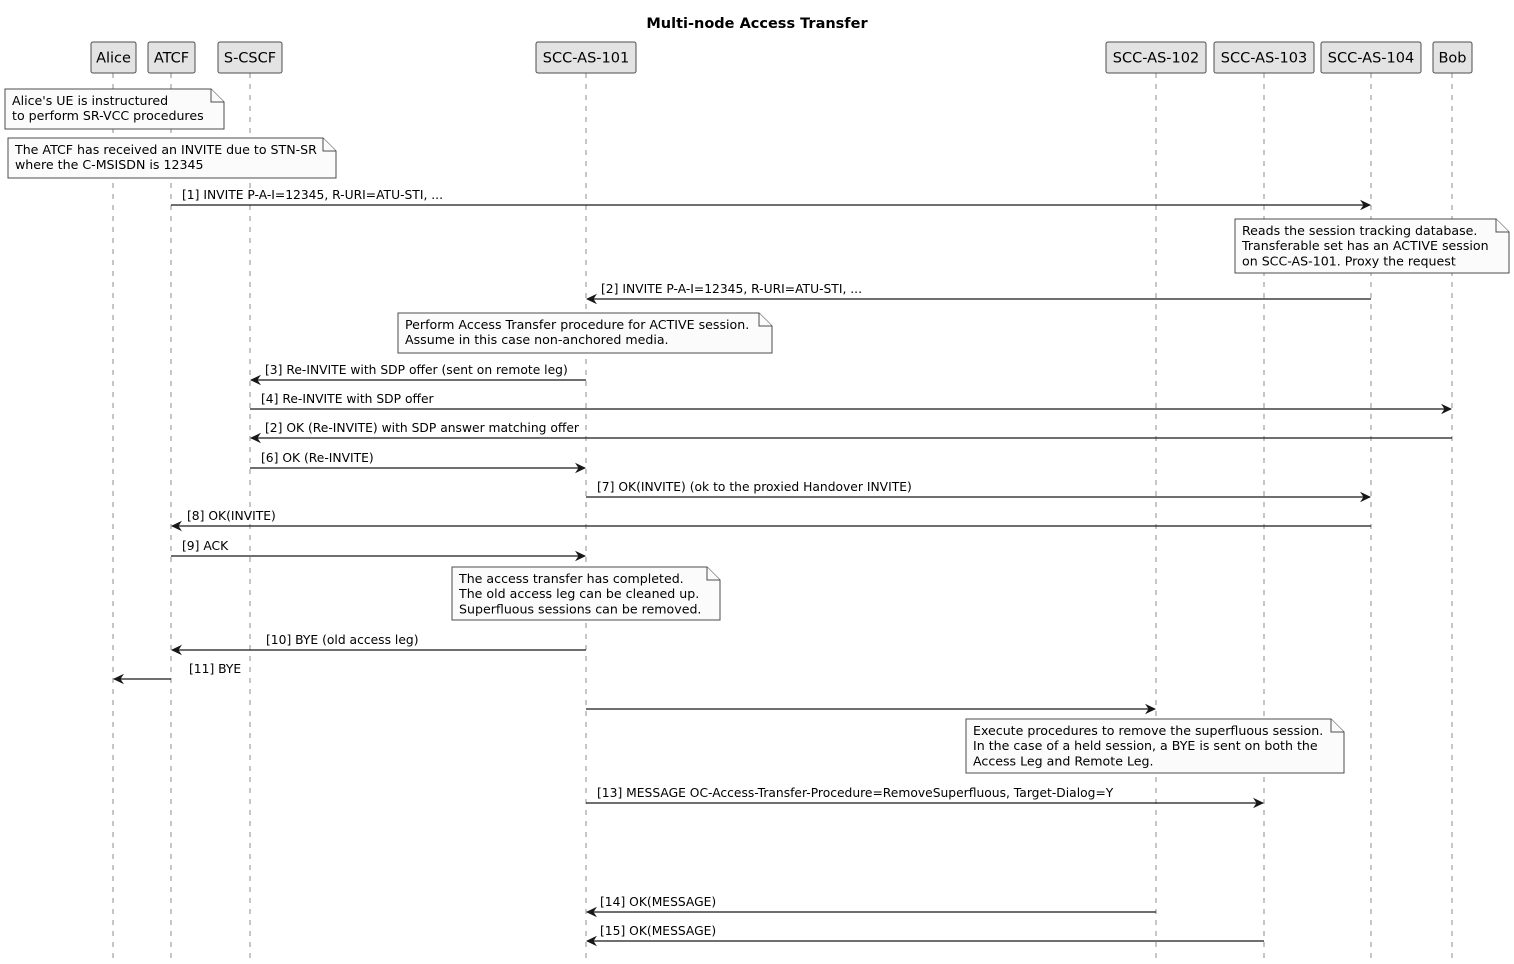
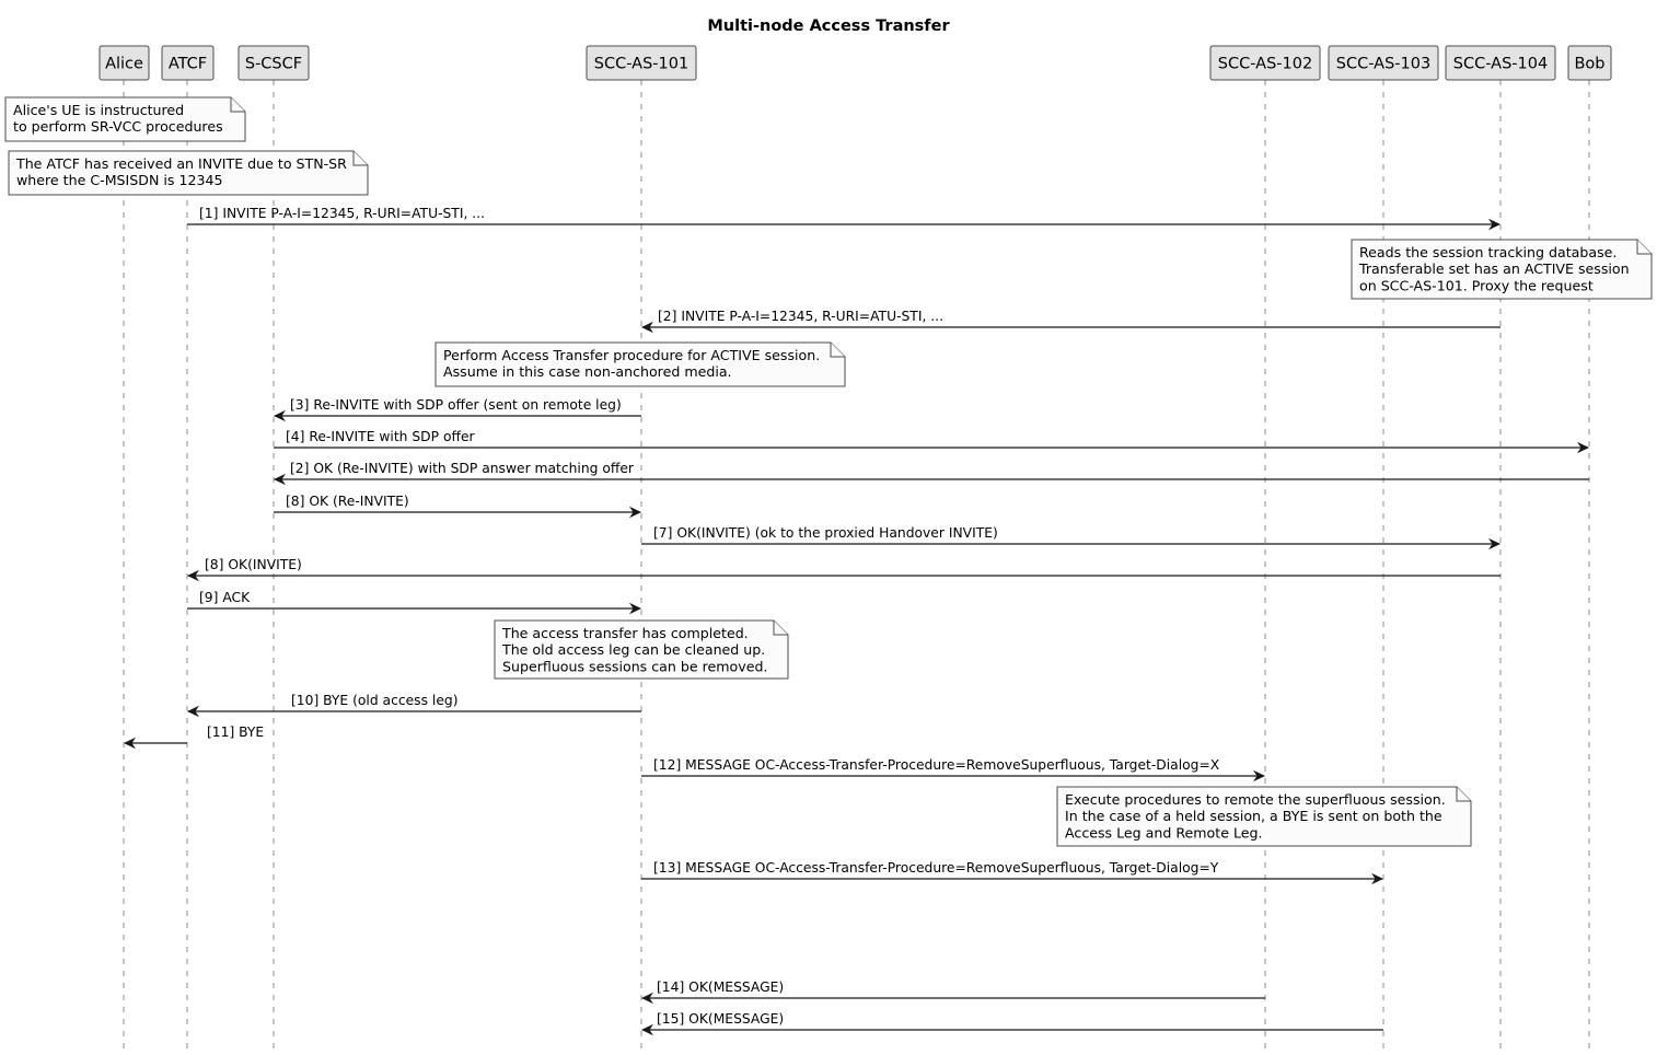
  Multi-node Access Transfer
  [1] INVITE P-A-I=12345, R-URI=ATU-STI, ...
  [2] INVITE P-A-I=12345, R-URI=ATU-STI, ...
  [3] Re-INVITE with SDP offer (sent on remote leg)
  [4] Re-INVITE with SDP offer
  [2] OK (Re-INVITE) with SDP answer matching offer
- [6] OK (Re-INVITE)
+ [8] OK (Re-INVITE)
  [7] OK(INVITE) (ok to the proxied Handover INVITE)
  [8] OK(INVITE)
  [9] ACK
  [10] BYE (old access leg)
  [11] BYE
+ [12] MESSAGE OC-Access-Transfer-Procedure=RemoveSuperfluous, Target-Dialog=X
  [13] MESSAGE OC-Access-Transfer-Procedure=RemoveSuperfluous, Target-Dialog=Y
  [14] OK(MESSAGE)
  [15] OK(MESSAGE)
  Alice
  ATCF
  S-CSCF
  SCC-AS-101
  SCC-AS-102
  SCC-AS-103
  SCC-AS-104
  Bob
  Alice's UE is instructured
  to perform SR-VCC procedures
  The ATCF has received an INVITE due to STN-SR
  where the C-MSISDN is 12345
  Reads the session tracking database.
  Transferable set has an ACTIVE session
  on SCC-AS-101. Proxy the request
  Perform Access Transfer procedure for ACTIVE session.
  Assume in this case non-anchored media.
  The access transfer has completed.
  The old access leg can be cleaned up.
  Superfluous sessions can be removed.
- Execute procedures to remove the superfluous session.
+ Execute procedures to remote the superfluous session.
  In the case of a held session, a BYE is sent on both the
  Access Leg and Remote Leg.
